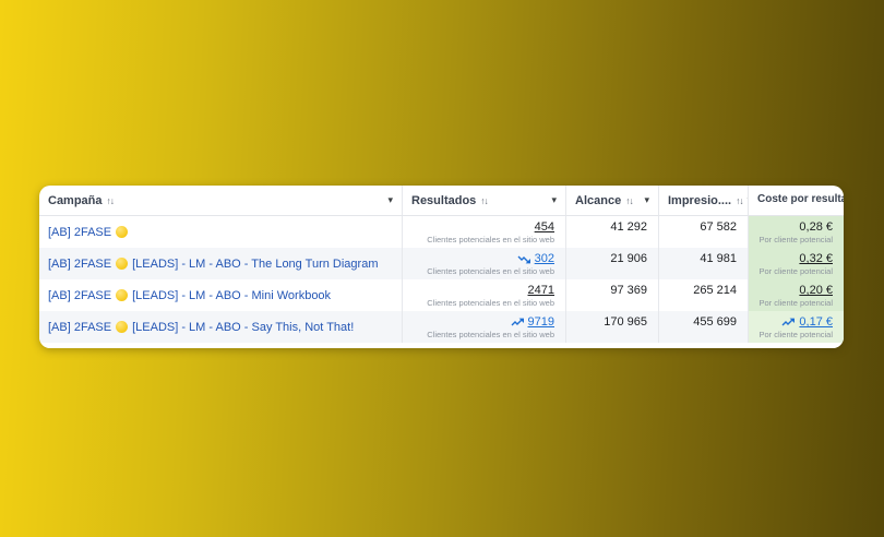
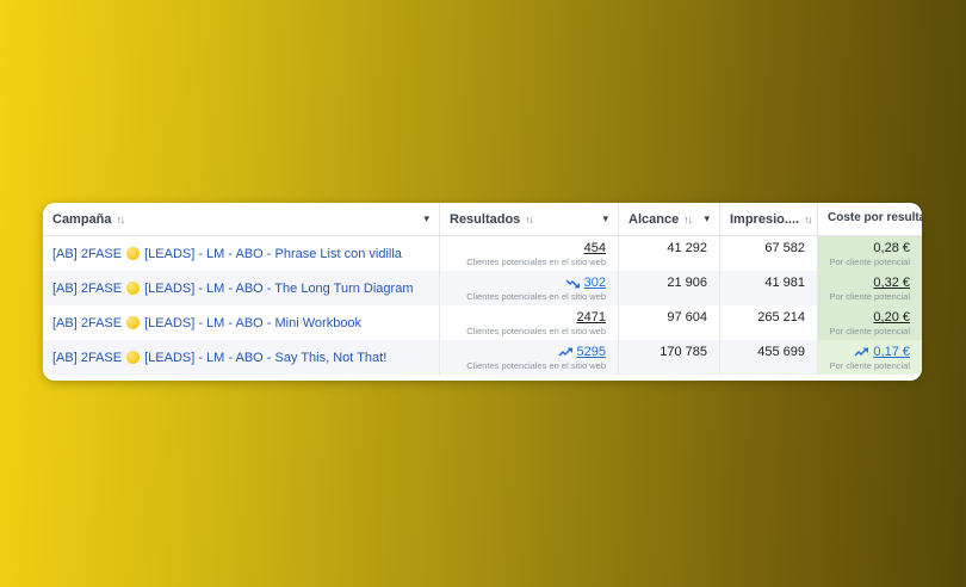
  Campaña
  ↑↓
  ▾
  Resultados
  ↑↓
  ▾
  Alcance
  ↑↓
  ▾
  Impresio....
  ↑↓
  Coste por result
  [AB] 2FASE
+ [LEADS] - LM - ABO - Phrase List con vidilla
  454
  Clientes potenciales en el sitio web
  41 292
  67 582
  0,28 €
  Por cliente potencial
  [AB] 2FASE
  [LEADS] - LM - ABO - The Long Turn Diagram
  302
  Clientes potenciales en el sitio web
  21 906
  41 981
  0,32 €
  Por cliente potencial
  [AB] 2FASE
  [LEADS] - LM - ABO - Mini Workbook
  2471
  Clientes potenciales en el sitio web
- 97 369
+ 97 604
  265 214
  0,20 €
  Por cliente potencial
  [AB] 2FASE
  [LEADS] - LM - ABO - Say This, Not That!
- 9719
+ 5295
  Clientes potenciales en el sitio web
- 170 965
+ 170 785
  455 699
  0,17 €
  Por cliente potencial
